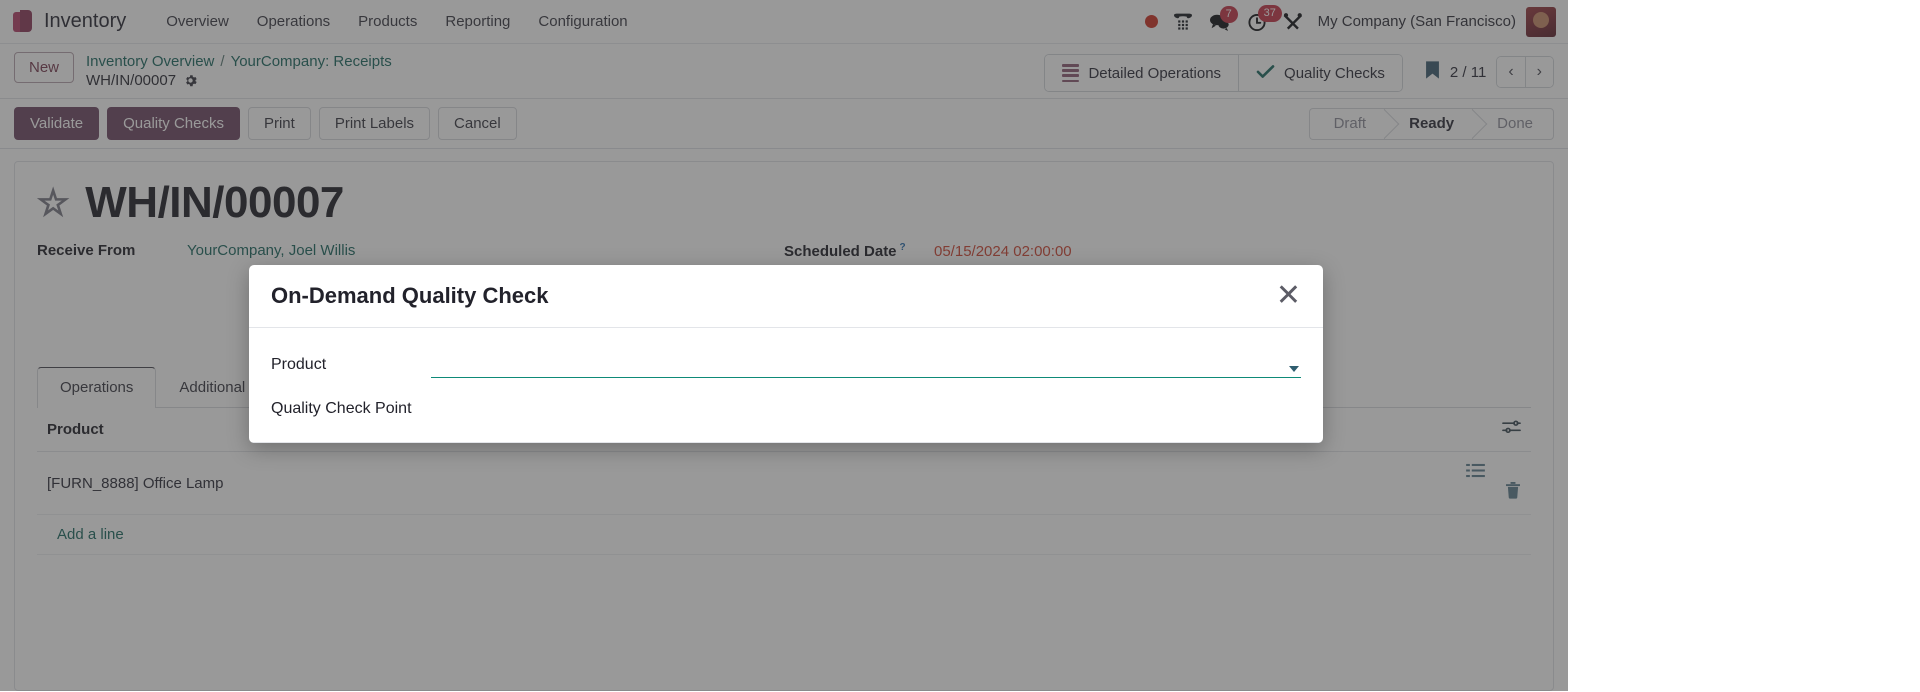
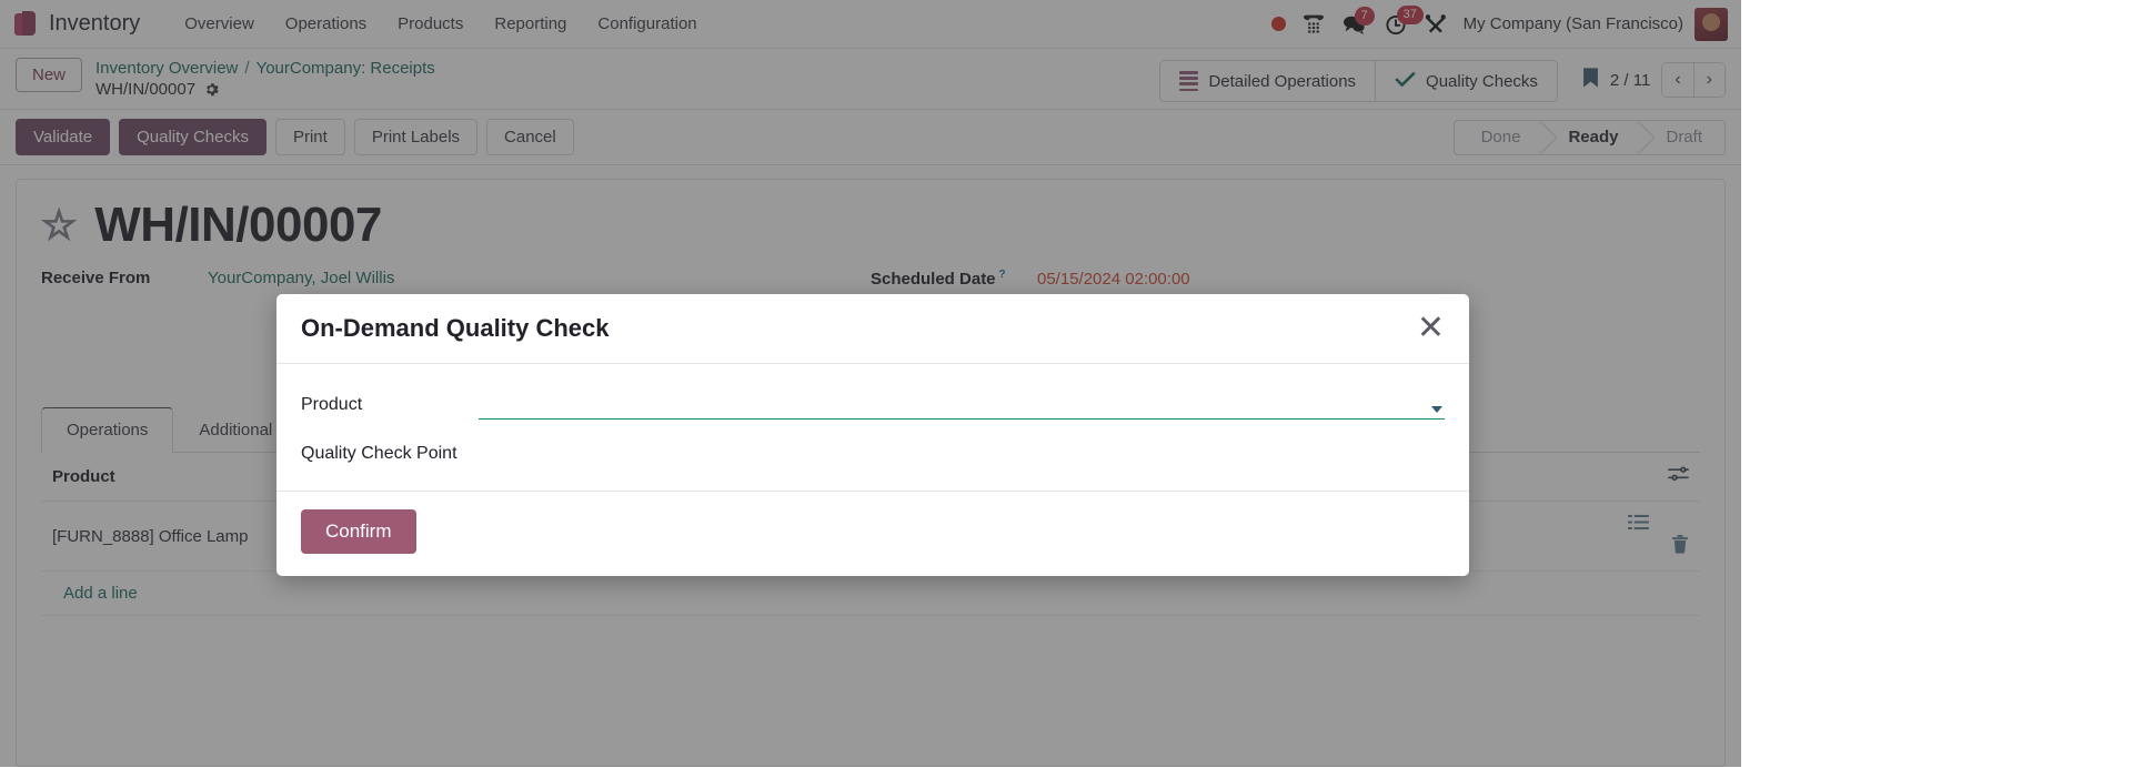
  Inventory
  Overview
  Operations
  Products
  Reporting
  Configuration
  7
  37
  My Company (San Francisco)
  New
  Inventory Overview / YourCompany: Receipts
  WH/IN/00007
  Detailed Operations
  Quality Checks
  2 / 11
  ‹
  ›
  Validate
  Quality Checks
  Print
  Print Labels
  Cancel
- Draft
+ Done
  Ready
- Done
+ Draft
  ☆
  WH/IN/00007
  Receive From
  YourCompany, Joel Willis
  Scheduled Date ?
  05/15/2024 02:00:00
  Operations
  Additional
  Product
  [FURN_8888] Office Lamp
  Add a line
  On-Demand Quality Check
  ✕
  Product
  Quality Check Point
+ Confirm
